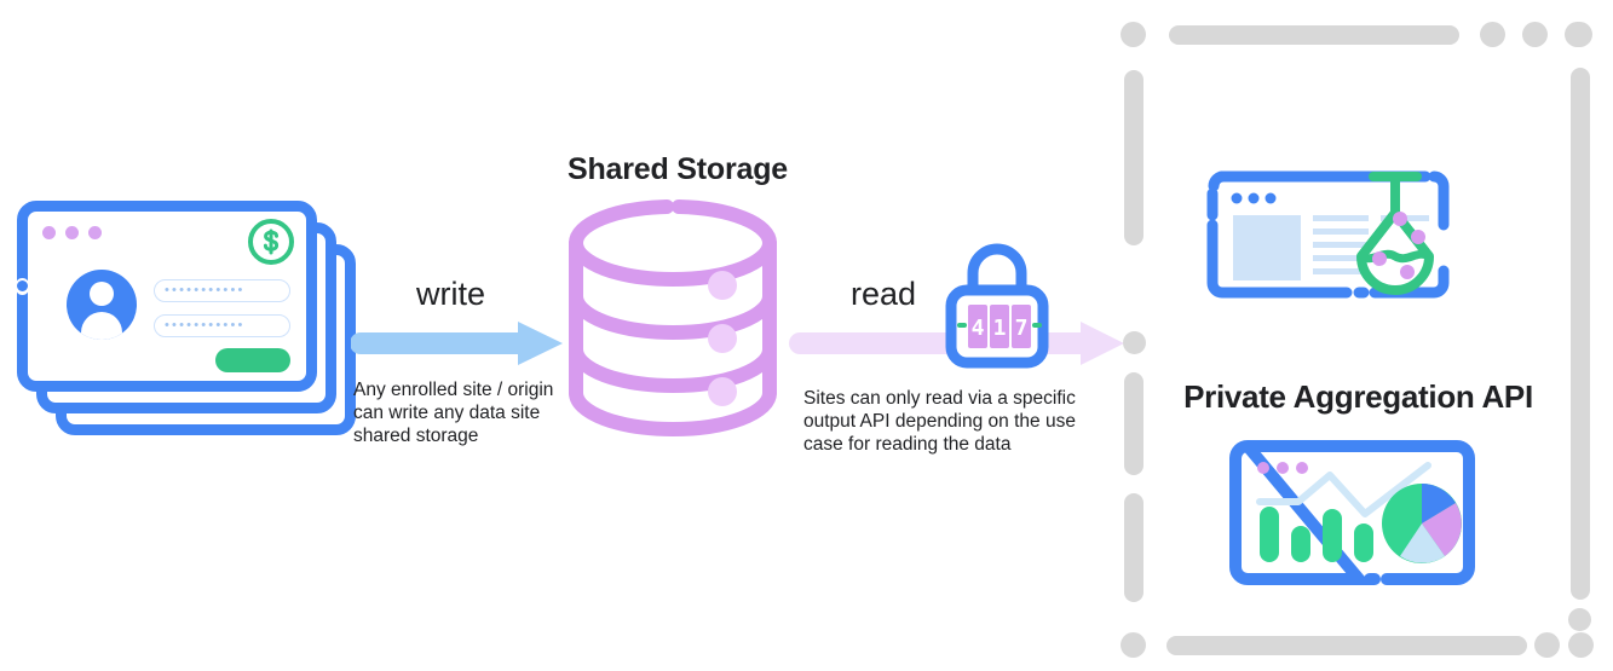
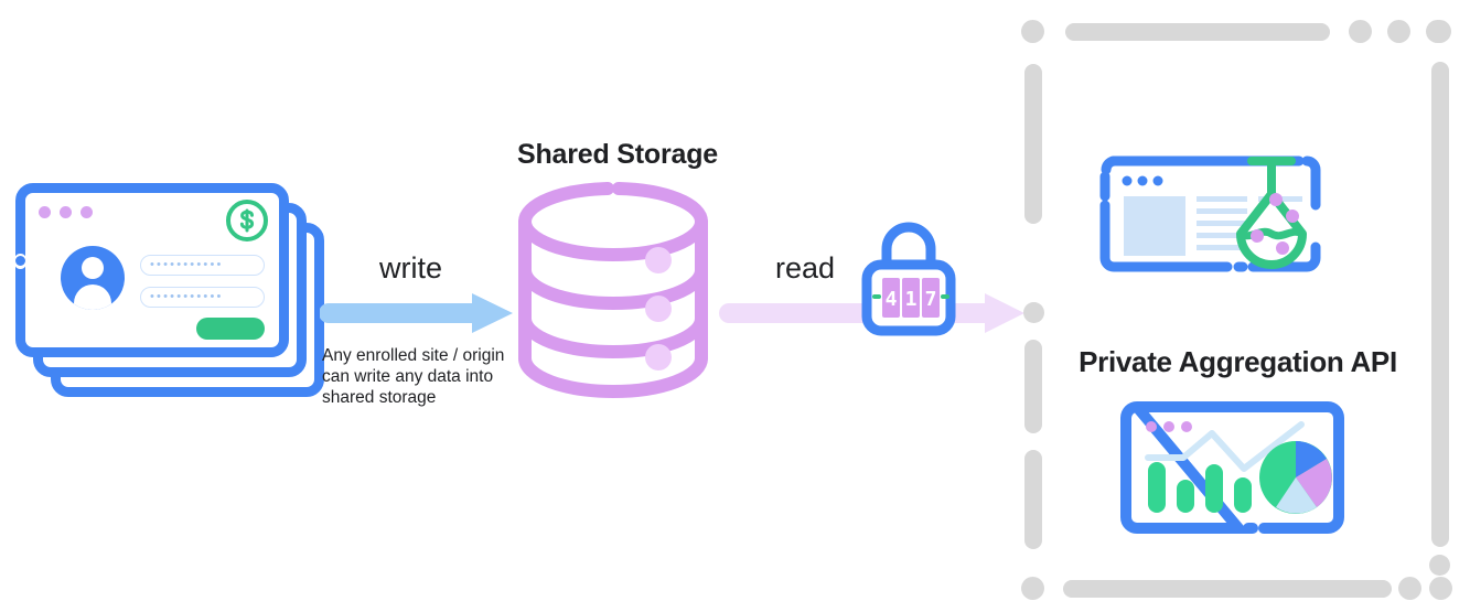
  •••••••••••
  •••••••••••
  write
- Any enrolled site / origin can write any data site shared storage
+ Any enrolled site / origin can write any data into shared storage
  Shared Storage
  read
  4
  1
  7
- Sites can only read via a specific output API depending on the use case for reading the data
  Private Aggregation API
